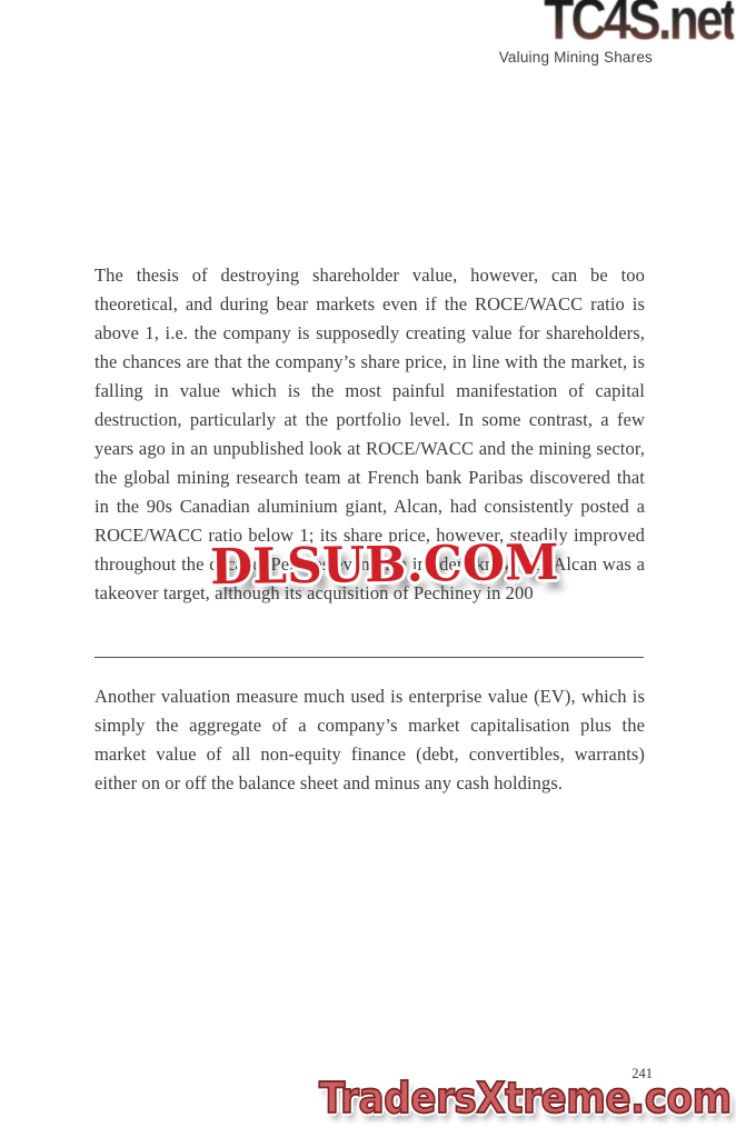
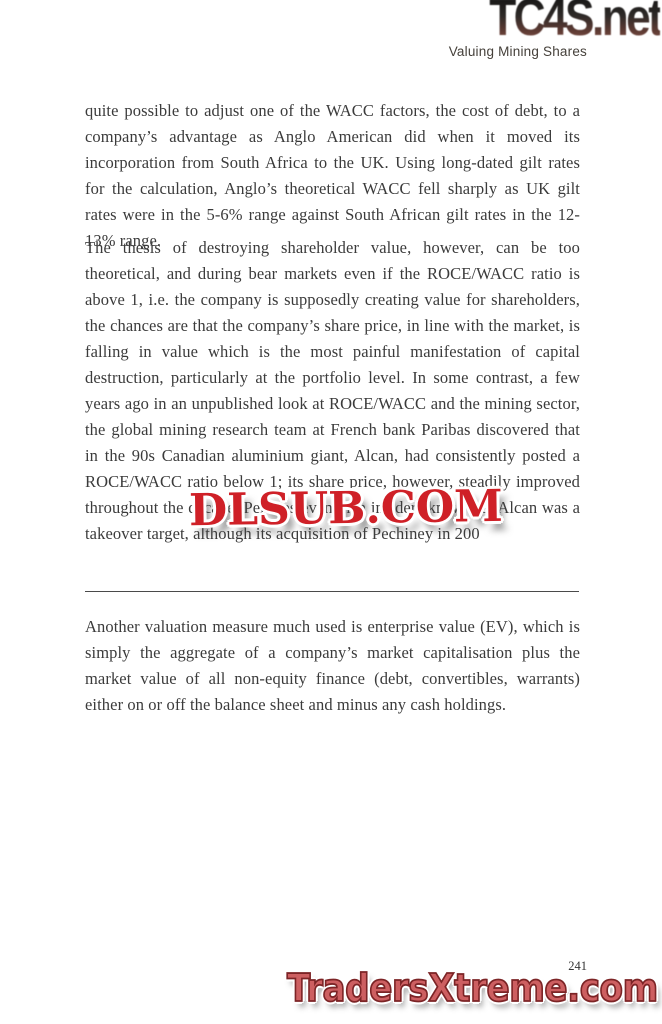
  TC4S.net
  Valuing Mining Shares
+ quite possible to adjust one of the WACC factors, the cost of debt, to a company’s advantage as Anglo American did when it moved its incorporation from South Africa to the UK. Using long-dated gilt rates for the calculation, Anglo’s theoretical WACC fell sharply as UK gilt rates were in the 5-6% range against South African gilt rates in the 12-13% range.
  The thesis of destroying shareholder value, however, can be too theoretical, and during bear markets even if the ROCE/WACC ratio is above 1, i.e. the company is supposedly creating value for shareholders, the chances are that the company’s share price, in line with the market, is falling in value which is the most painful manifestation of capital destruction, particularly at the portfolio level. In some contrast, a few years ago in an unpublished look at ROCE/WACC and the mining sector, the global mining research team at French bank Paribas discovered that in the 90s Canadian aluminium giant, Alcan, had consistently posted a ROCE/WACC ratio below 1; its share price, however, steadily improved throughout the decade. Perhaps even then insiders knew that Alcan was a takeover target, although its acquisition of Pechiney in 200
  Another valuation measure much used is enterprise value (EV), which is simply the aggregate of a company’s market capitalisation plus the market value of all non-equity finance (debt, convertibles, warrants) either on or off the balance sheet and minus any cash holdings.
  241
  DLSUB.COM
  TradersXtreme.com
